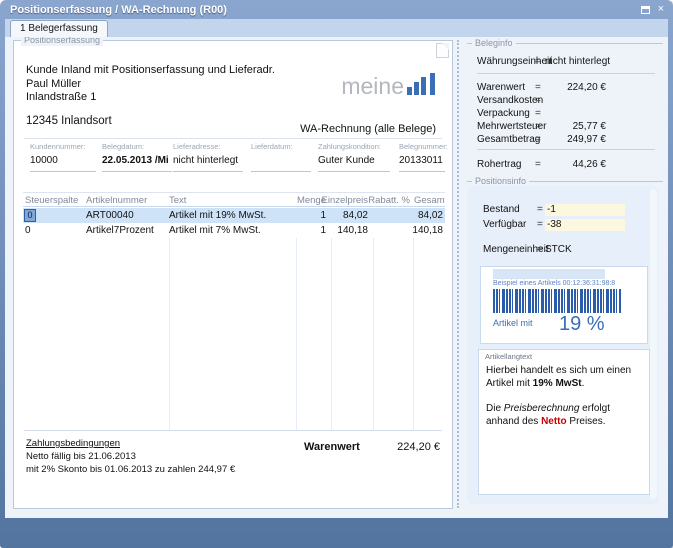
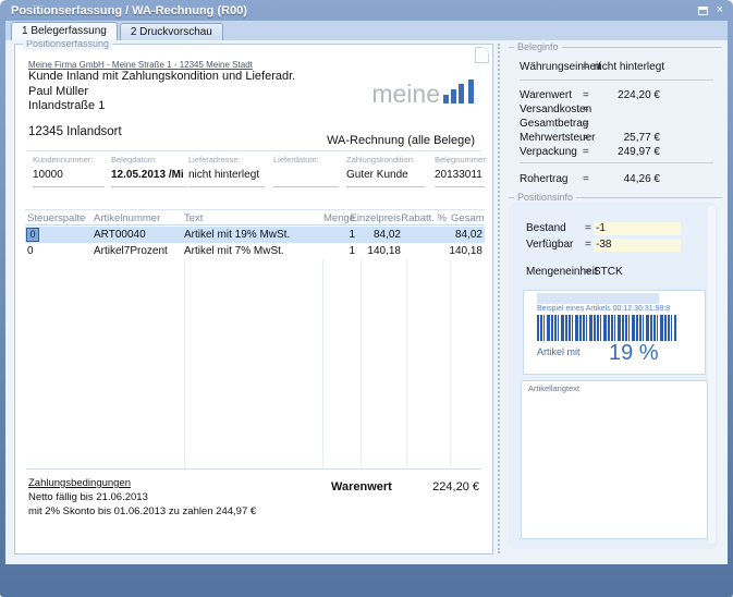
  Positionserfassung / WA-Rechnung (R00)
  ×
  1 Belegerfassung
+ 2 Druckvorschau
  Positionserfassung
+ Meine Firma GmbH - Meine Straße 1 - 12345 Meine Stadt
- Kunde Inland mit Positionserfassung und Lieferadr.
+ Kunde Inland mit Zahlungskondition und Lieferadr.
  Paul Müller
  Inlandstraße 1
  12345 Inlandsort
  meine
  WA-Rechnung (alle Belege)
  Kundennummer:
  10000
  Belegdatum:
- 22.05.2013 /Mi
+ 12.05.2013 /Mi
  Lieferadresse:
  nicht hinterlegt
  Lieferdatum:
  Zahlungskondition:
  Guter Kunde
  Belegnummer:
  20133011
  Steuerspalte
  Artikelnummer
  Text
  Menge
  Einzelpreis
  Rabatt. %
  0
  ART00040
  Artikel mit 19% MwSt.
  1
  84,02
  84,02
  0
  Artikel7Prozent
  Artikel mit 7% MwSt.
  1
  140,18
  140,18
  Zahlungsbedingungen
  Netto fällig bis 21.06.2013
  mit 2% Skonto bis 01.06.2013 zu zahlen 244,97 €
  Warenwert
  224,20 €
  Beleginfo
  Währungseinheit
  =
  nicht hinterlegt
  Warenwert
  =
  224,20 €
  Versandkosten
  =
- Verpackung
+ Gesamtbetrag
  =
  Mehrwertsteuer
  =
  25,77 €
- Gesamtbetrag
+ Verpackung
  =
  249,97 €
  Rohertrag
  =
  44,26 €
  Positionsinfo
  Bestand
  =
  -1
  Verfügbar
  =
  -38
  Mengeneinheit
  =
  STCK
  Artikel mit
  19 %
  Artikellangtext
- Hierbei handelt es sich um einen Artikel mit 19% MwSt.
- Die Preisberechnung erfolgt anhand des Netto Preises.
